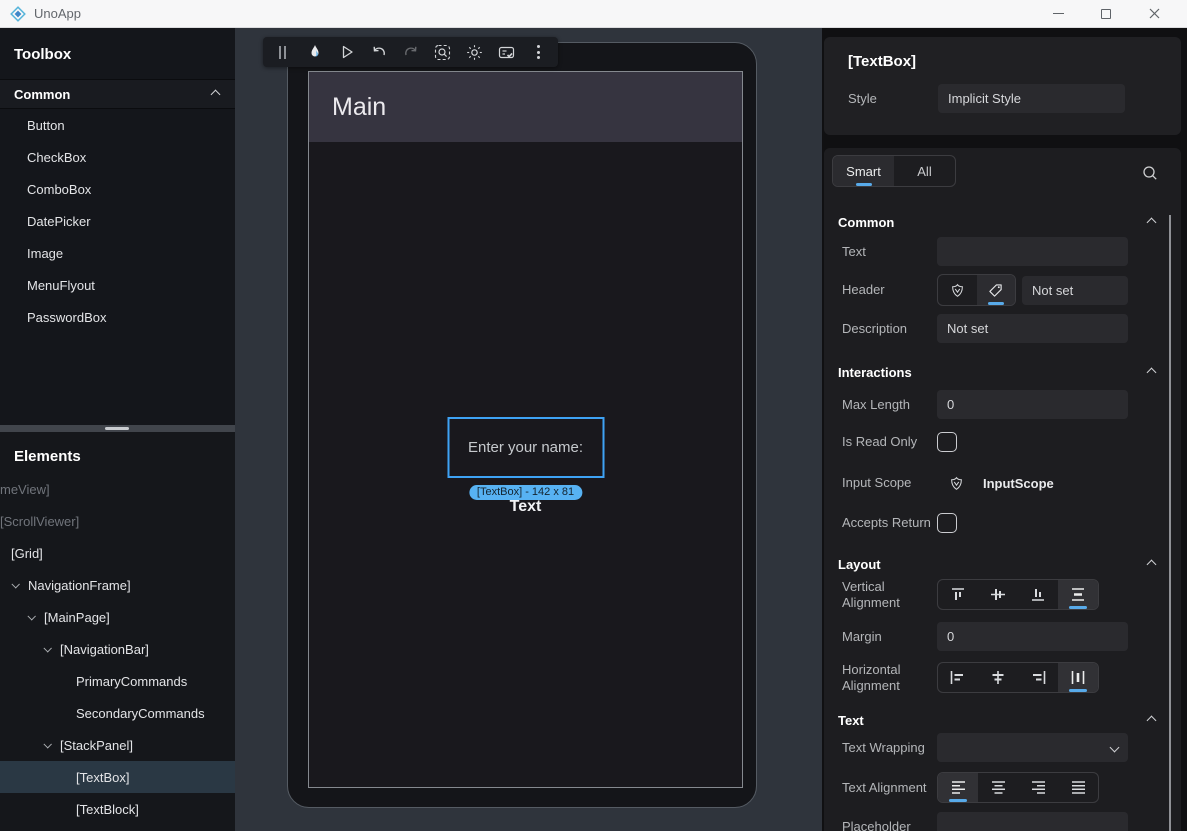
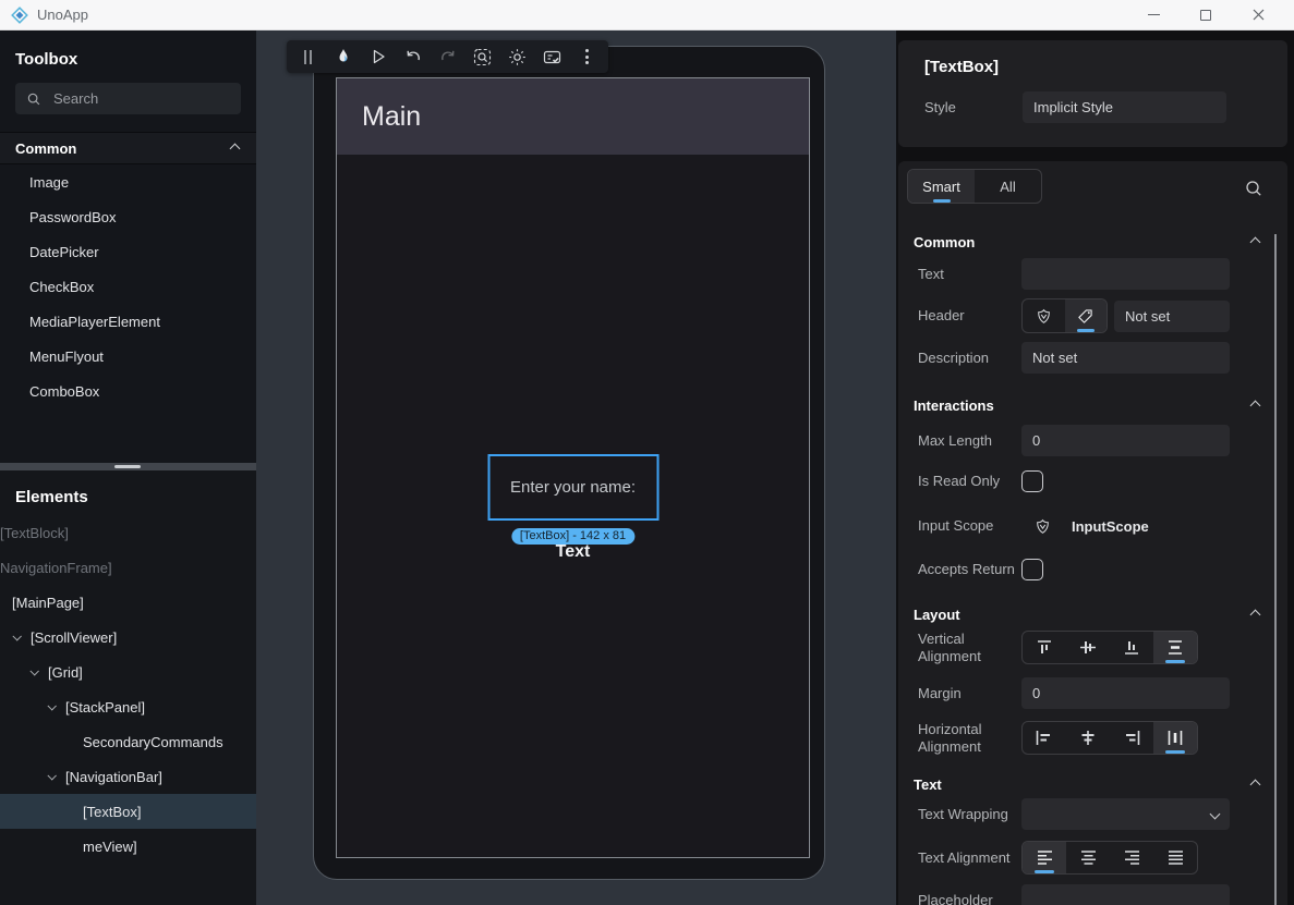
  UnoApp
  Toolbox
+ Search
  Common
- Button
- CheckBox
+ Image
- ComboBox
+ PasswordBox
  DatePicker
- Image
+ CheckBox
+ MediaPlayerElement
  MenuFlyout
- PasswordBox
+ ComboBox
  Elements
- meView]
+ [TextBlock]
- [ScrollViewer]
+ NavigationFrame]
- [Grid]
+ [MainPage]
- NavigationFrame]
+ [ScrollViewer]
- [MainPage]
+ [Grid]
- [NavigationBar]
+ [StackPanel]
- PrimaryCommands
  SecondaryCommands
- [StackPanel]
+ [NavigationBar]
  [TextBox]
- [TextBlock]
+ meView]
  Main
  Enter your name:
  [TextBox] - 142 x 81
  Text
  [TextBox]
  Style
  Implicit Style
  Smart
  All
  Common
  Text
  Header
  Not set
  Description
  Not set
  Interactions
  Max Length
  0
  Is Read Only
  Input Scope
  InputScope
  Accepts Return
  Layout
  Vertical Alignment
  Margin
  0
  Horizontal Alignment
  Text
  Text Wrapping
  Text Alignment
  Placeholder
